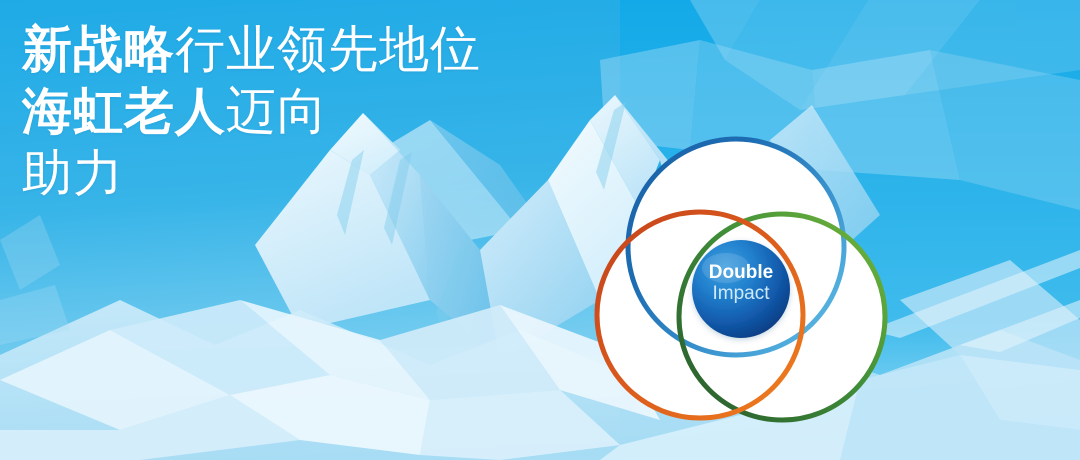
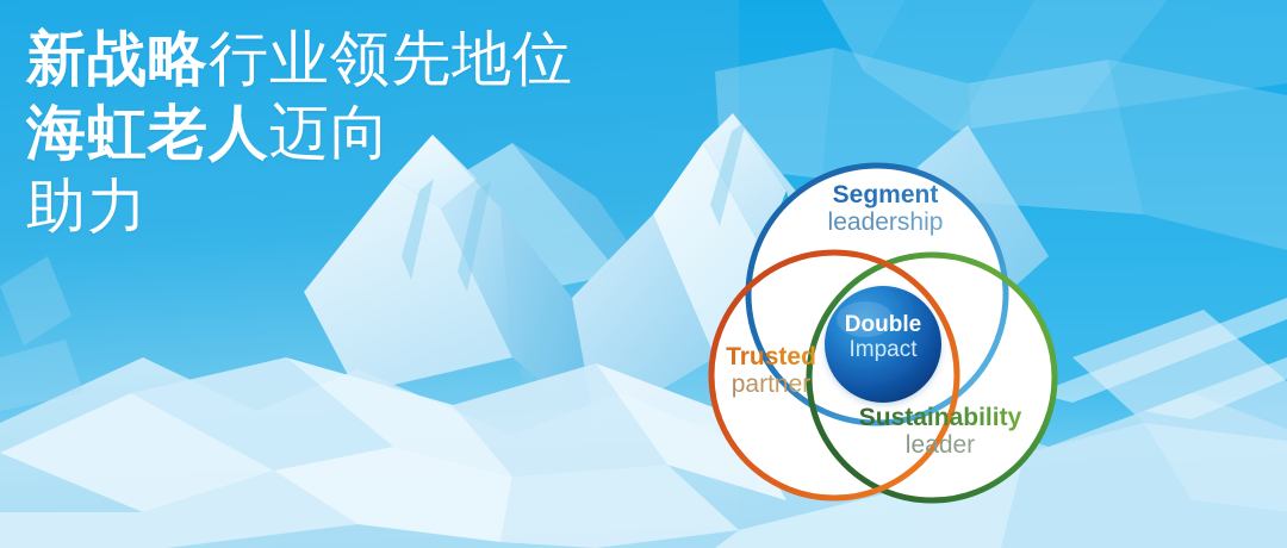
  新战略行业领先地位
  海虹老人迈向
  助力
+ Segment
+ leadership
+ Trusted
+ partner
+ Sustainability
+ leader
  Double
  Impact
